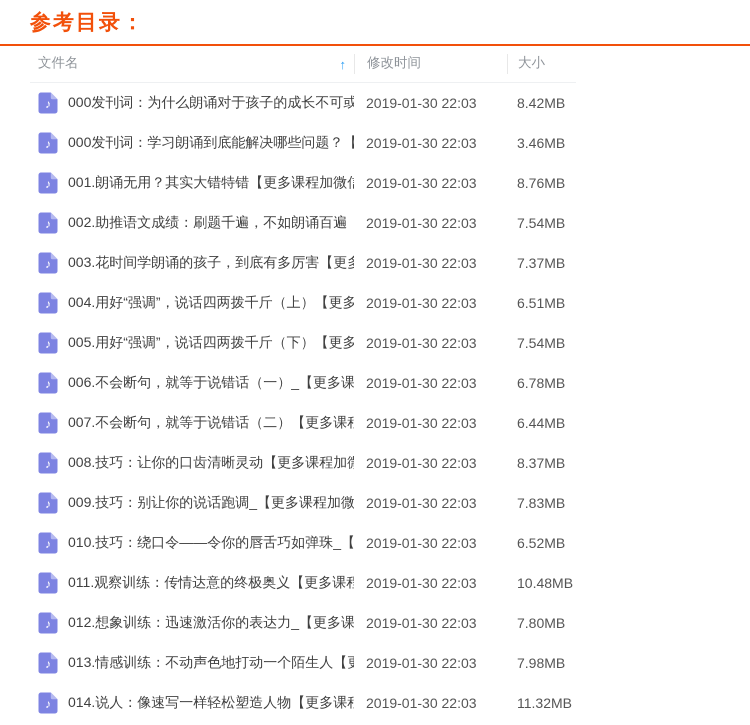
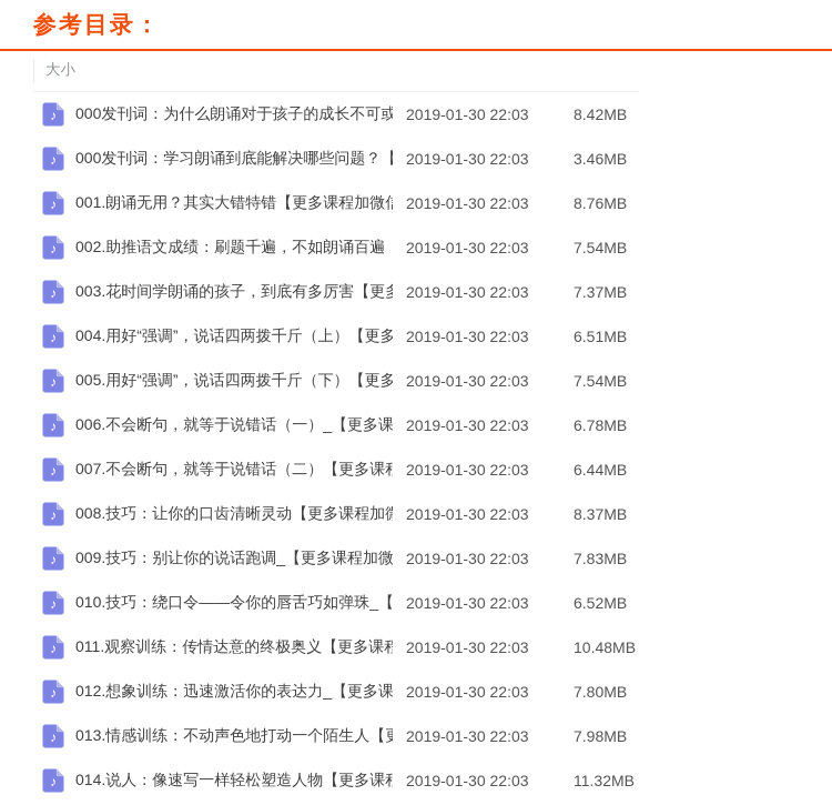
  参考目录：
- 文件名
- ↑
- 修改时间
  大小
  ♪
  000发刊词：为什么朗诵对于孩子的成长不可或
  2019-01-30 22:03
  8.42MB
  ♪
  000发刊词：学习朗诵到底能解决哪些问题？【
  2019-01-30 22:03
  3.46MB
  ♪
  001.朗诵无用？其实大错特错【更多课程加微
  2019-01-30 22:03
  8.76MB
  ♪
  002.助推语文成绩：刷题千遍，不如朗诵百遍
  2019-01-30 22:03
  7.54MB
  ♪
  003.花时间学朗诵的孩子，到底有多厉害【更
  2019-01-30 22:03
  7.37MB
  ♪
  004.用好“强调”，说话四两拨千斤（上）【更多
  2019-01-30 22:03
  6.51MB
  ♪
  005.用好“强调”，说话四两拨千斤（下）【更多
  2019-01-30 22:03
  7.54MB
  ♪
  006.不会断句，就等于说错话（一）_【更多课
  2019-01-30 22:03
  6.78MB
  ♪
  007.不会断句，就等于说错话（二）【更多课
  2019-01-30 22:03
  6.44MB
  ♪
  008.技巧：让你的口齿清晰灵动【更多课程加
  2019-01-30 22:03
  8.37MB
  ♪
  009.技巧：别让你的说话跑调_【更多课程加微
  2019-01-30 22:03
  7.83MB
  ♪
  010.技巧：绕口令——令你的唇舌巧如弹珠_【
  2019-01-30 22:03
  6.52MB
  ♪
  011.观察训练：传情达意的终极奥义【更多课程
  2019-01-30 22:03
  10.48MB
  ♪
  012.想象训练：迅速激活你的表达力_【更多课
  2019-01-30 22:03
  7.80MB
  ♪
  013.情感训练：不动声色地打动一个陌生人【
  2019-01-30 22:03
  7.98MB
  ♪
  014.说人：像速写一样轻松塑造人物【更多课
  2019-01-30 22:03
  11.32MB
